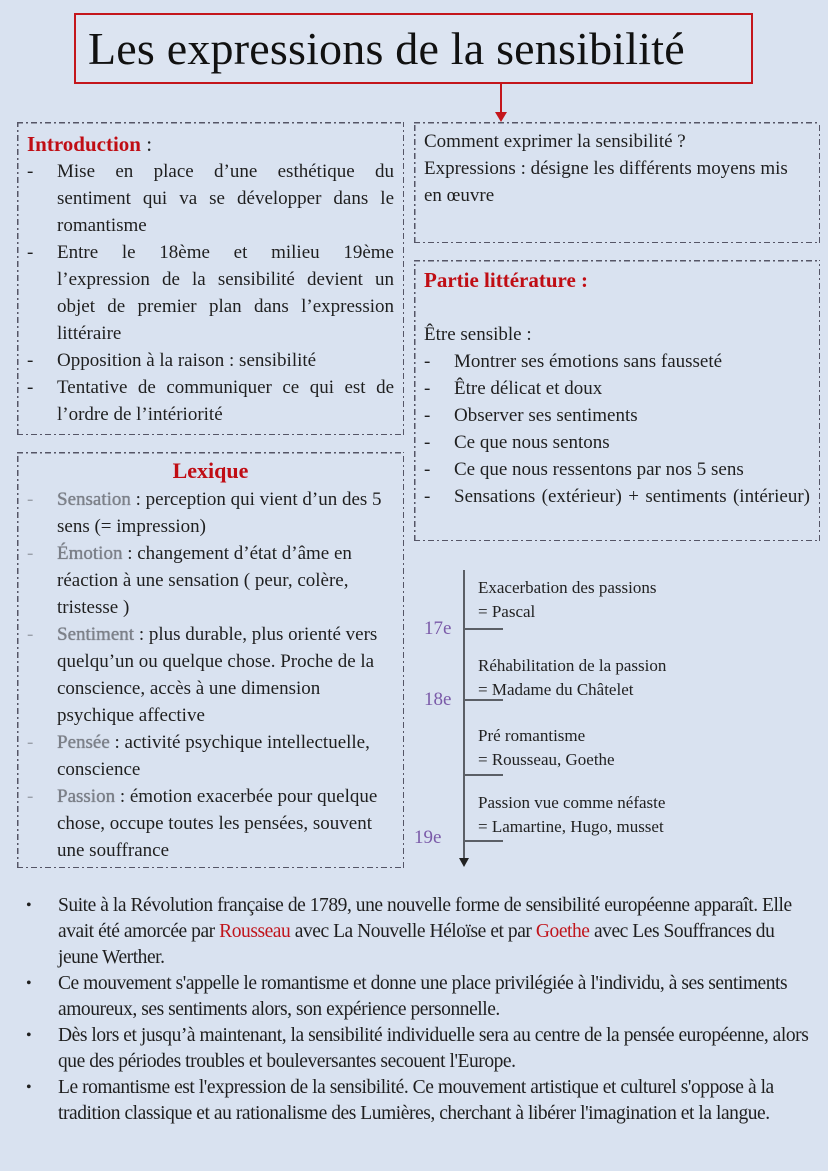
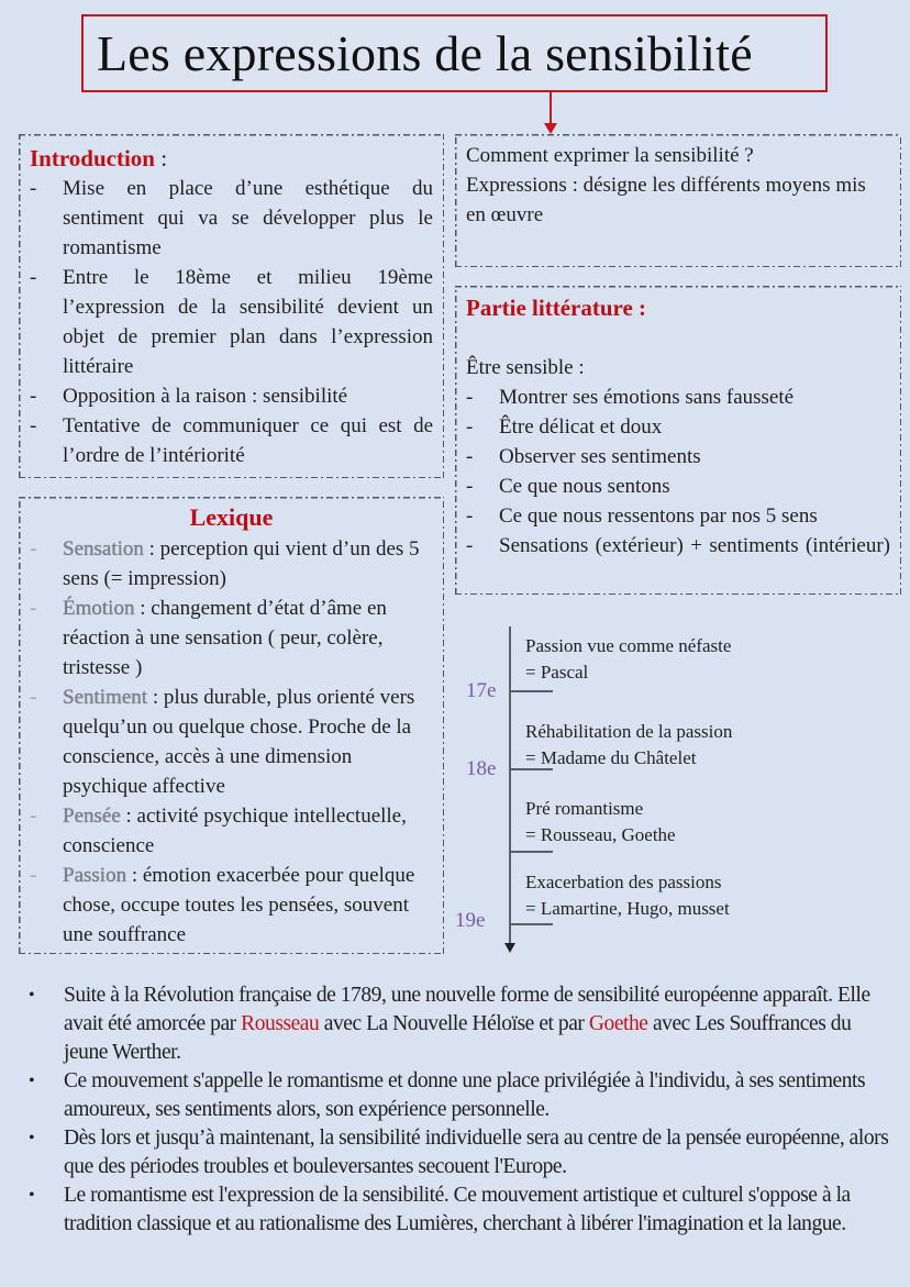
  Les expressions de la sensibilité
  Introduction :
  -
- Mise en place d’une esthétique du sentiment qui va se développer dans le romantisme
+ Mise en place d’une esthétique du sentiment qui va se développer plus le romantisme
  -
  Entre le 18ème et milieu 19ème l’expression de la sensibilité devient un objet de premier plan dans l’expression littéraire
  -
  Opposition à la raison : sensibilité
  -
  Tentative de communiquer ce qui est de l’ordre de l’intériorité
  Comment exprimer la sensibilité ?
  Expressions : désigne les différents moyens mis en œuvre
  Partie littérature :
  Être sensible :
  -
  Montrer ses émotions sans fausseté
  -
  Être délicat et doux
  -
  Observer ses sentiments
  -
  Ce que nous sentons
  -
  Ce que nous ressentons par nos 5 sens
  -
  Sensations (extérieur) + sentiments (intérieur)
  Lexique
  -
  Sensation : perception qui vient d’un des 5 sens (= impression)
  -
  Émotion : changement d’état d’âme en réaction à une sensation ( peur, colère, tristesse )
  -
  Sentiment : plus durable, plus orienté vers quelqu’un ou quelque chose. Proche de la conscience, accès à une dimension psychique affective
  -
  Pensée : activité psychique intellectuelle, conscience
  -
  Passion : émotion exacerbée pour quelque chose, occupe toutes les pensées, souvent une souffrance
  17e
  18e
  19e
- Exacerbation des passions
+ Passion vue comme néfaste
  = Pascal
  Réhabilitation de la passion
  = Madame du Châtelet
  Pré romantisme
  = Rousseau, Goethe
- Passion vue comme néfaste
+ Exacerbation des passions
  = Lamartine, Hugo, musset
  •
  Suite à la Révolution française de 1789, une nouvelle forme de sensibilité européenne apparaît. Elle avait été amorcée par Rousseau avec La Nouvelle Héloïse et par Goethe avec Les Souffrances du jeune Werther.
  •
  Ce mouvement s'appelle le romantisme et donne une place privilégiée à l'individu, à ses sentiments amoureux, ses sentiments alors, son expérience personnelle.
  •
  Dès lors et jusqu’à maintenant, la sensibilité individuelle sera au centre de la pensée européenne, alors que des périodes troubles et bouleversantes secouent l'Europe.
  •
  Le romantisme est l'expression de la sensibilité. Ce mouvement artistique et culturel s'oppose à la tradition classique et au rationalisme des Lumières, cherchant à libérer l'imagination et la langue.
